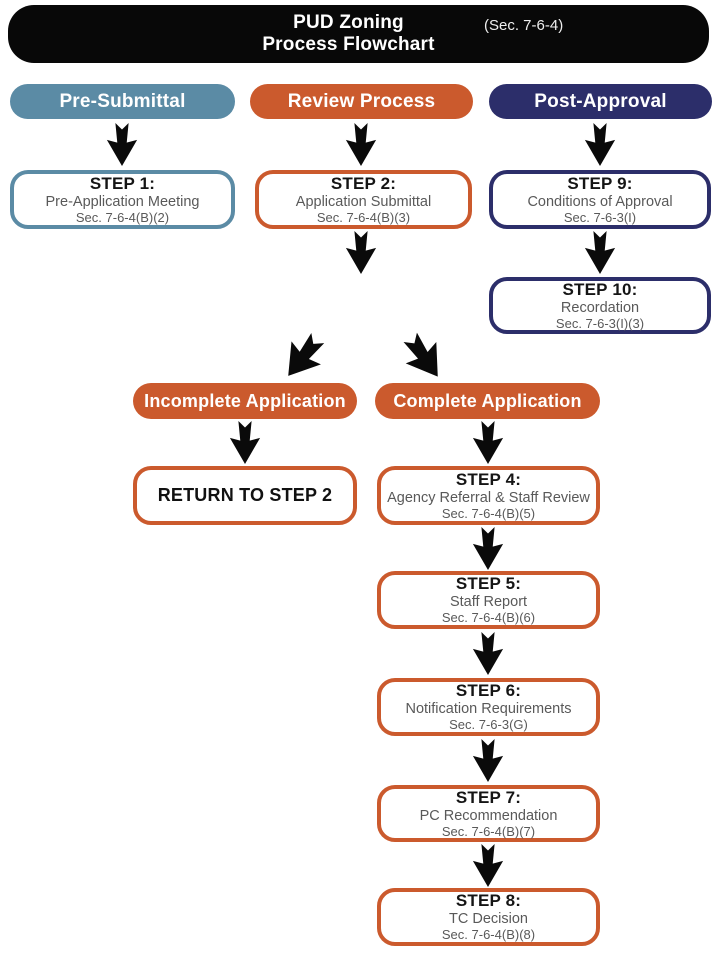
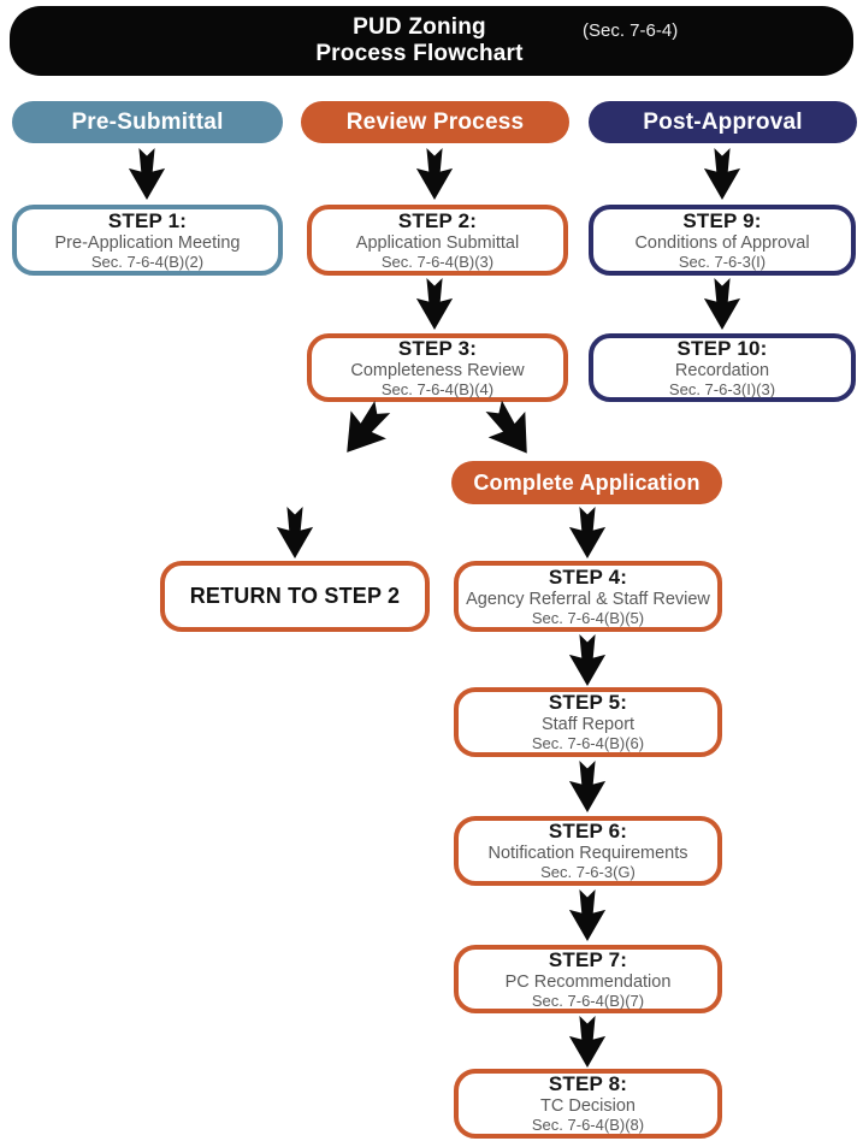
  PUD Zoning
  Process Flowchart
  (Sec. 7-6-4)
  Pre-Submittal
  Review Process
  Post-Approval
  STEP 1:
  Pre-Application Meeting
  Sec. 7-6-4(B)(2)
  STEP 2:
  Application Submittal
  Sec. 7-6-4(B)(3)
  STEP 9:
  Conditions of Approval
  Sec. 7-6-3(I)
+ STEP 3:
+ Completeness Review
+ Sec. 7-6-4(B)(4)
  STEP 10:
  Recordation
  Sec. 7-6-3(I)(3)
- Incomplete Application
  Complete Application
  RETURN TO STEP 2
  STEP 4:
  Agency Referral & Staff Review
  Sec. 7-6-4(B)(5)
  STEP 5:
  Staff Report
  Sec. 7-6-4(B)(6)
  STEP 6:
  Notification Requirements
  Sec. 7-6-3(G)
  STEP 7:
  PC Recommendation
  Sec. 7-6-4(B)(7)
  STEP 8:
  TC Decision
  Sec. 7-6-4(B)(8)
